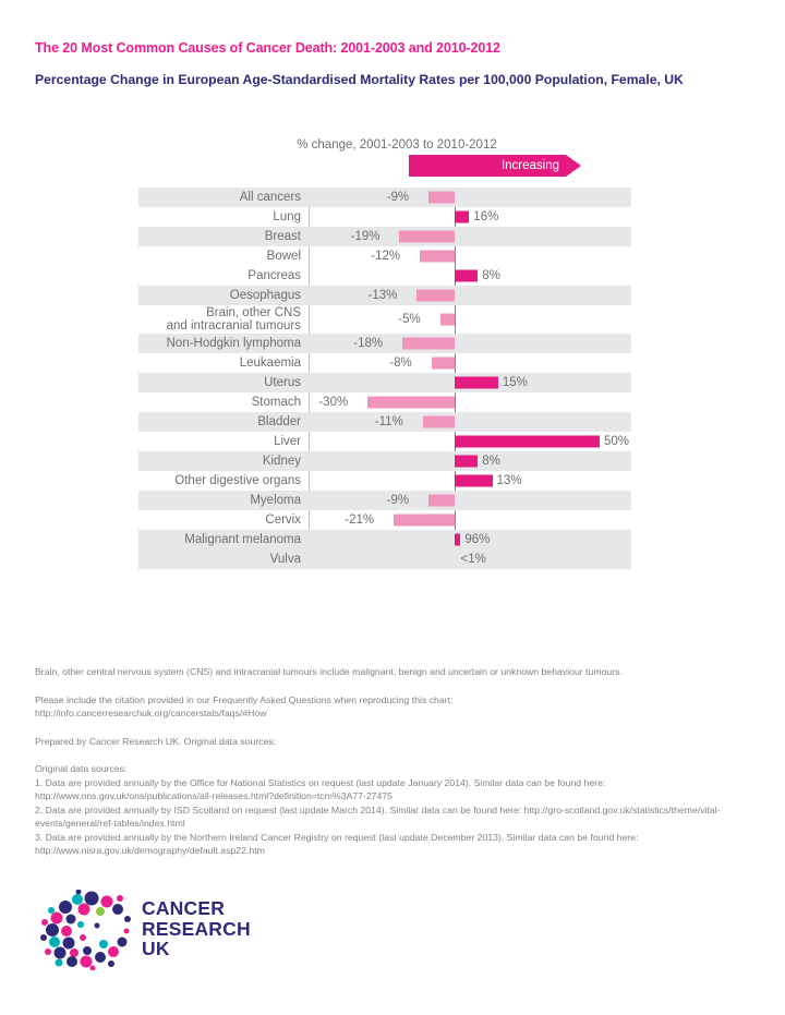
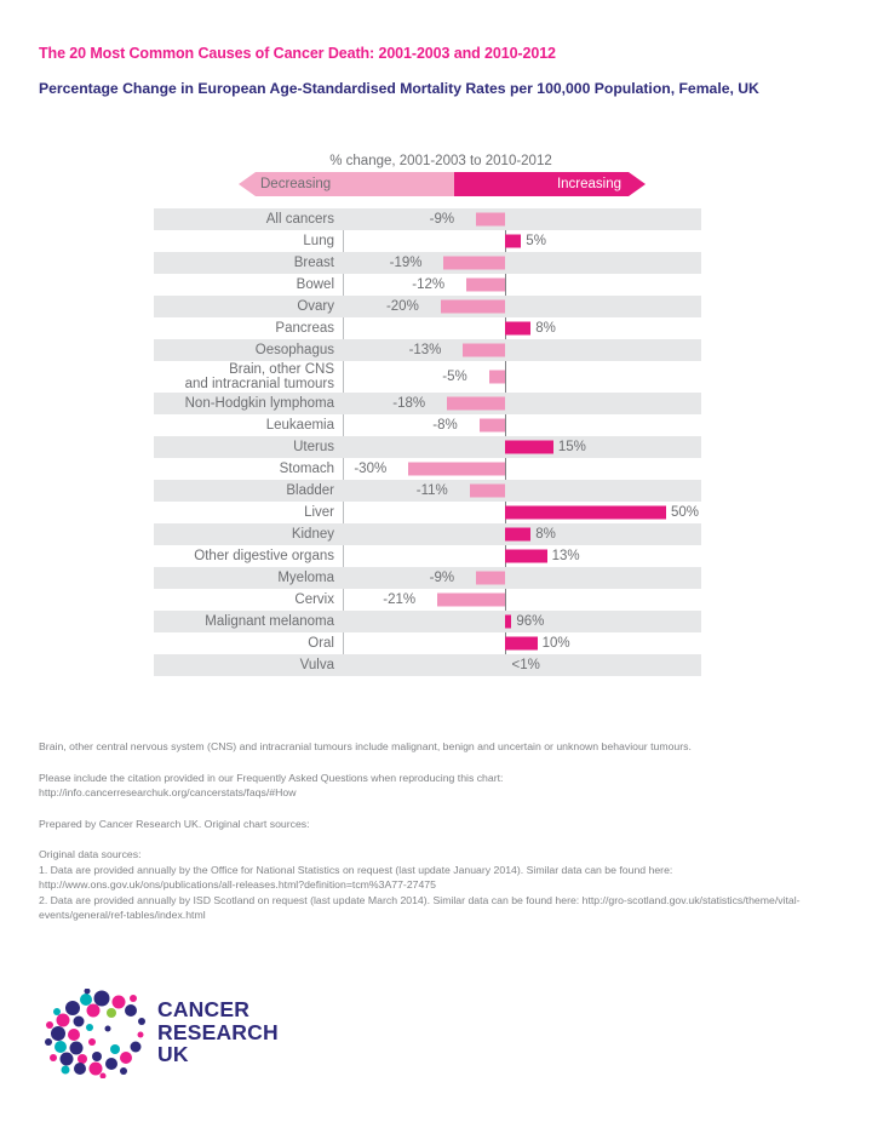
  The 20 Most Common Causes of Cancer Death: 2001-2003 and 2010-2012
  Percentage Change in European Age-Standardised Mortality Rates per 100,000 Population, Female, UK
  % change, 2001-2003 to 2010-2012
+ Decreasing
  Increasing
  All cancers
  -9%
  Lung
- 16%
+ 5%
  Breast
  -19%
  Bowel
  -12%
+ Ovary
+ -20%
  Pancreas
  8%
  Oesophagus
  -13%
  Brain, other CNS
  and intracranial tumours
  -5%
  Non-Hodgkin lymphoma
  -18%
  Leukaemia
  -8%
  Uterus
  15%
  Stomach
  -30%
  Bladder
  -11%
  Liver
  50%
  Kidney
  8%
  Other digestive organs
  13%
  Myeloma
  -9%
  Cervix
  -21%
  Malignant melanoma
  96%
+ Oral
+ 10%
  Vulva
  <1%
  Brain, other central nervous system (CNS) and intracranial tumours include malignant, benign and uncertain or unknown behaviour tumours.
  Please include the citation provided in our Frequently Asked Questions when reproducing this chart:
  http://info.cancerresearchuk.org/cancerstats/faqs/#How
- Prepared by Cancer Research UK. Original data sources:
+ Prepared by Cancer Research UK. Original chart sources:
  Original data sources:
  1. Data are provided annually by the Office for National Statistics on request (last update January 2014). Similar data can be found here: http://www.ons.gov.uk/ons/publications/all-releases.html?definition=tcm%3A77-27475
  2. Data are provided annually by ISD Scotland on request (last update March 2014). Similar data can be found here: http://gro-scotland.gov.uk/statistics/theme/vital-events/general/ref-tables/index.html
- 3. Data are provided annually by the Northern Ireland Cancer Registry on request (last update December 2013). Similar data can be found here: http://www.nisra.gov.uk/demography/default.asp22.htm
  CANCER
  RESEARCH
  UK
